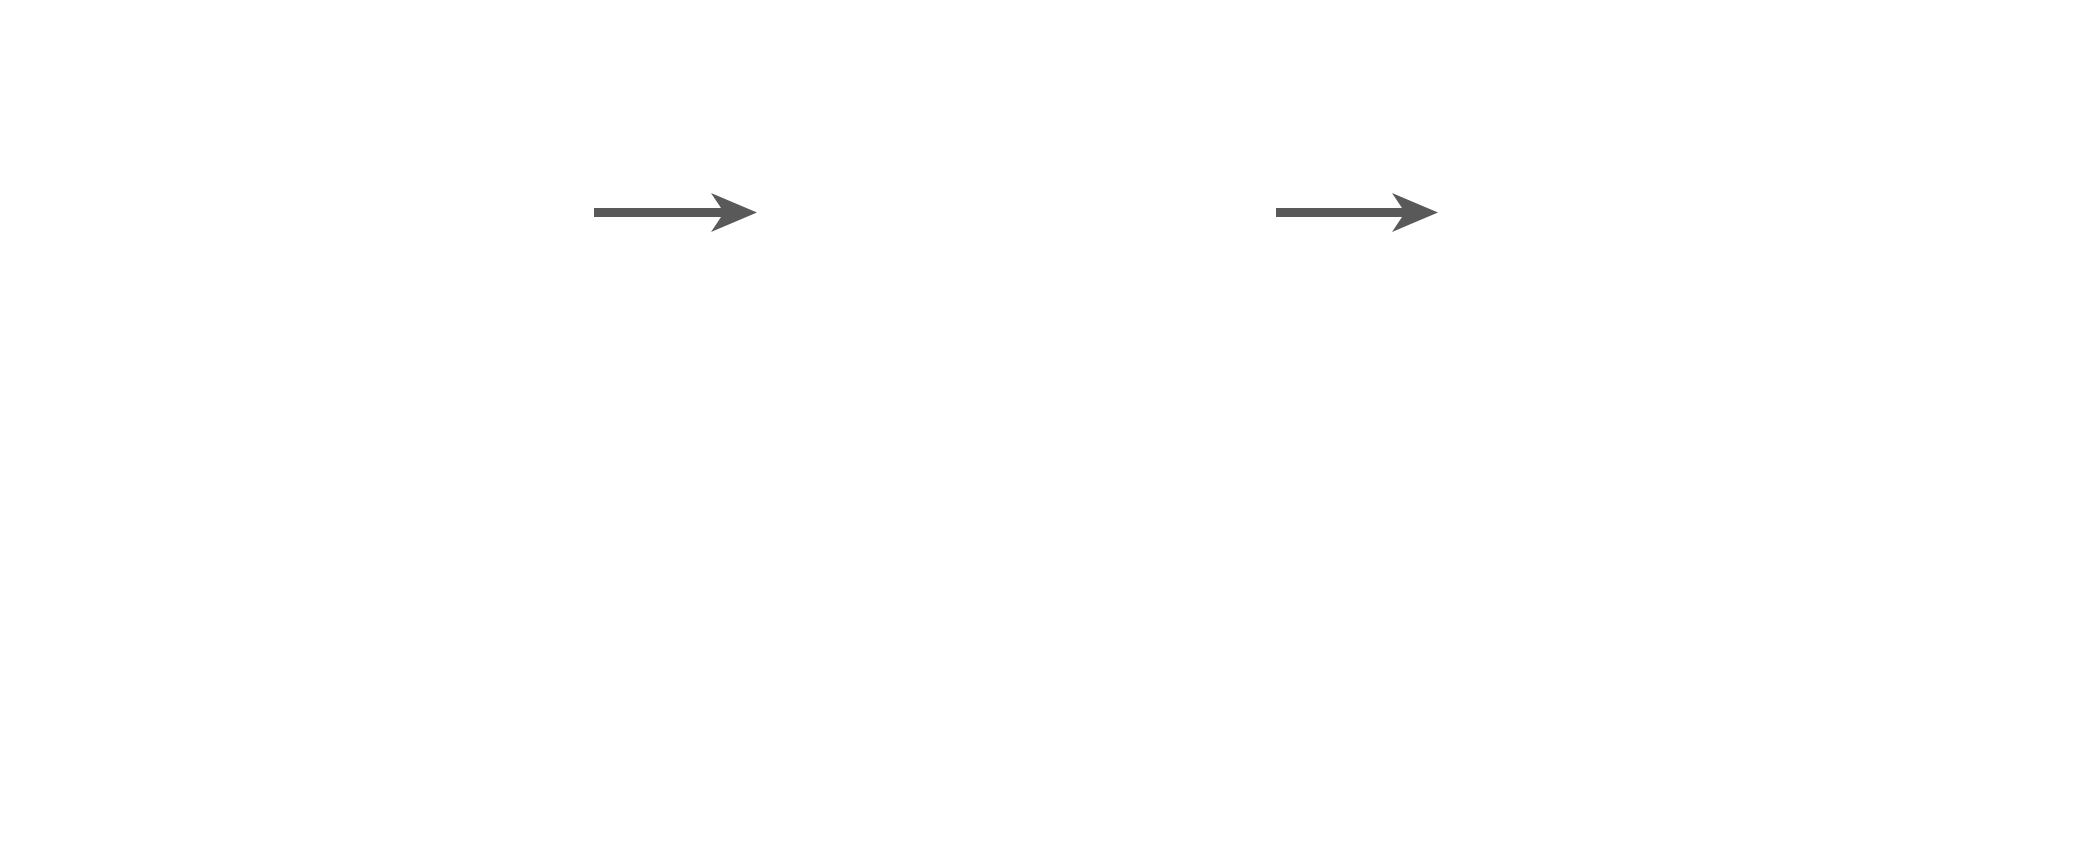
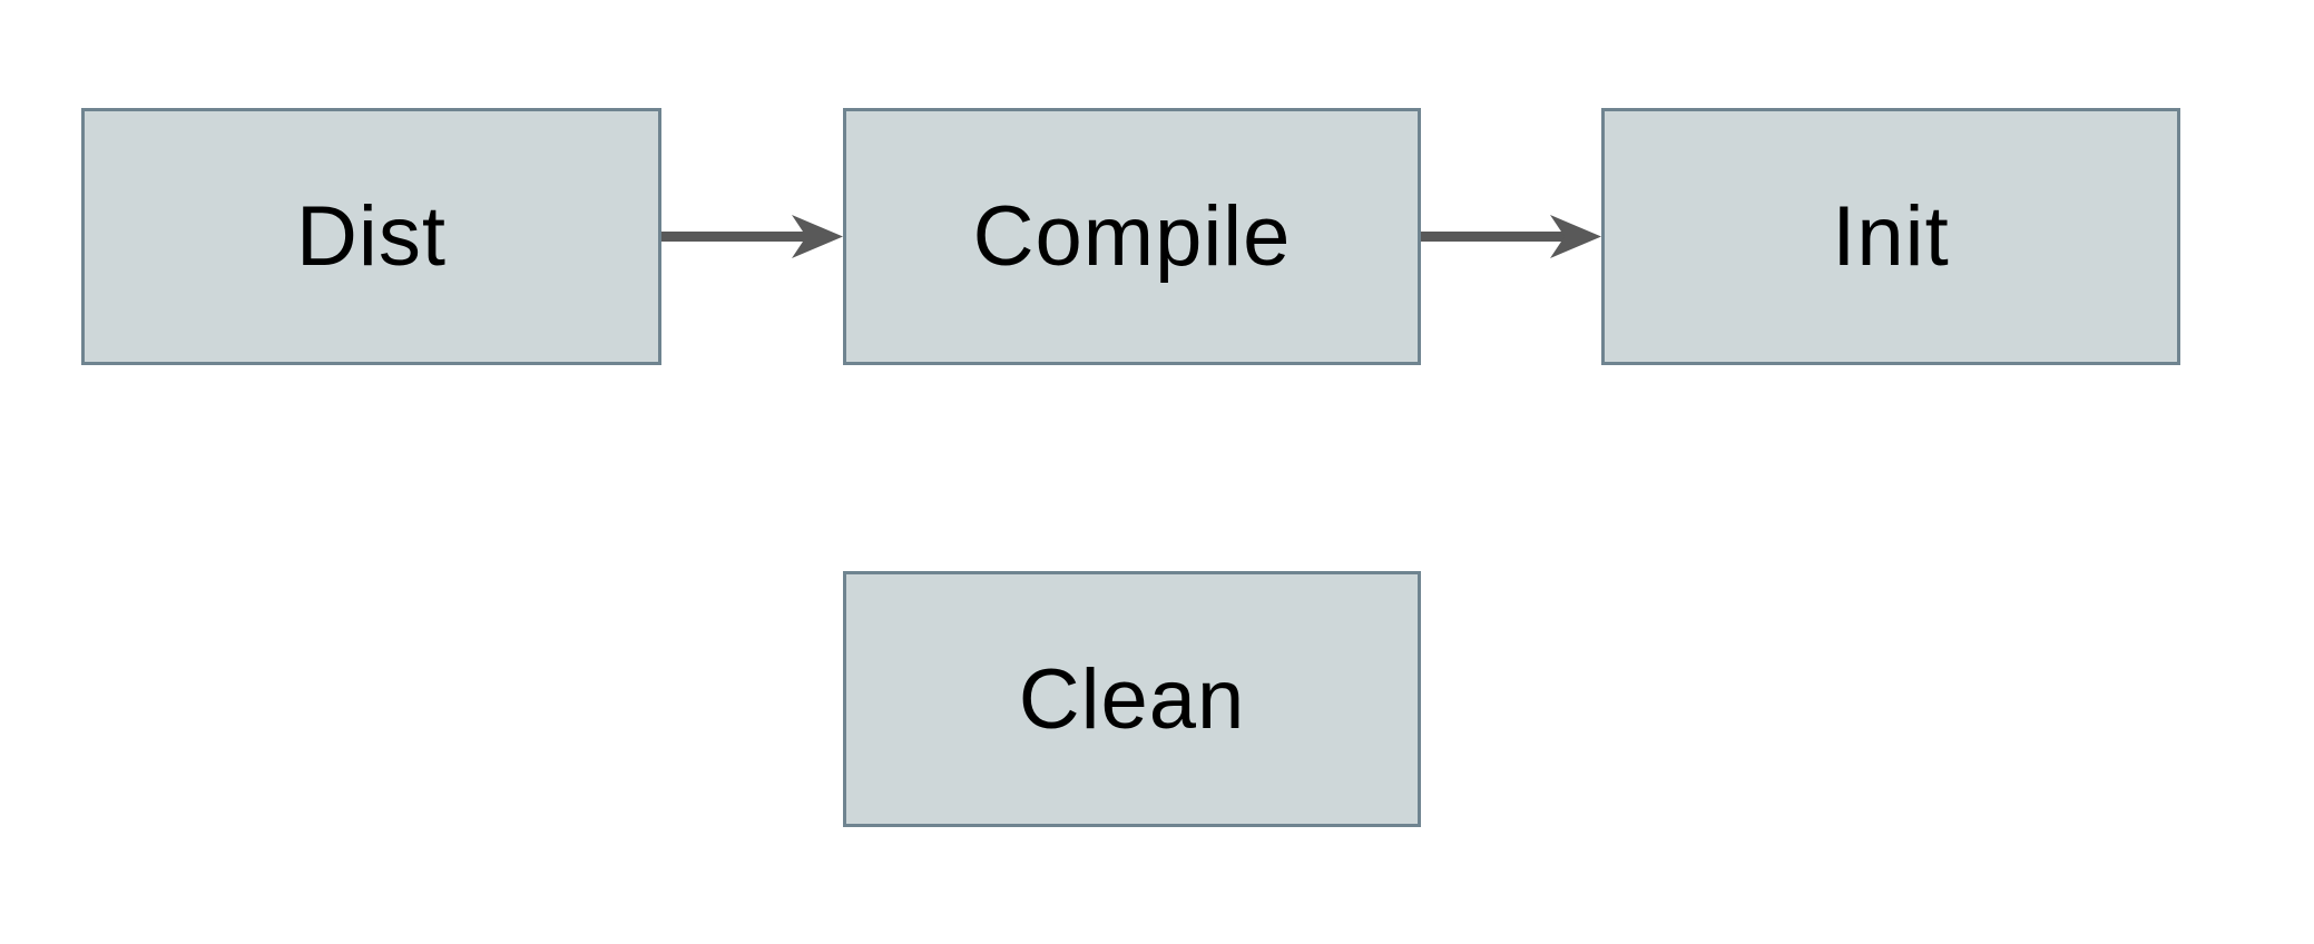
+ Dist
+ Compile
+ Init
+ Clean
